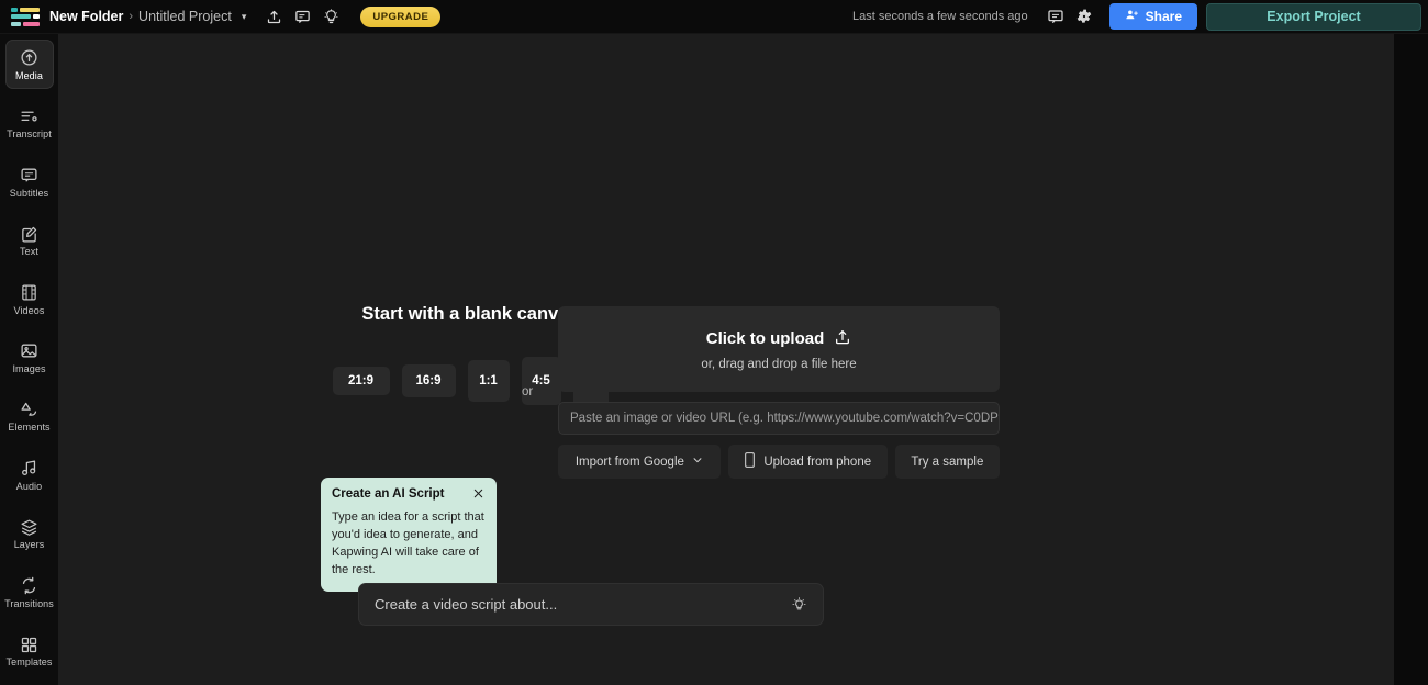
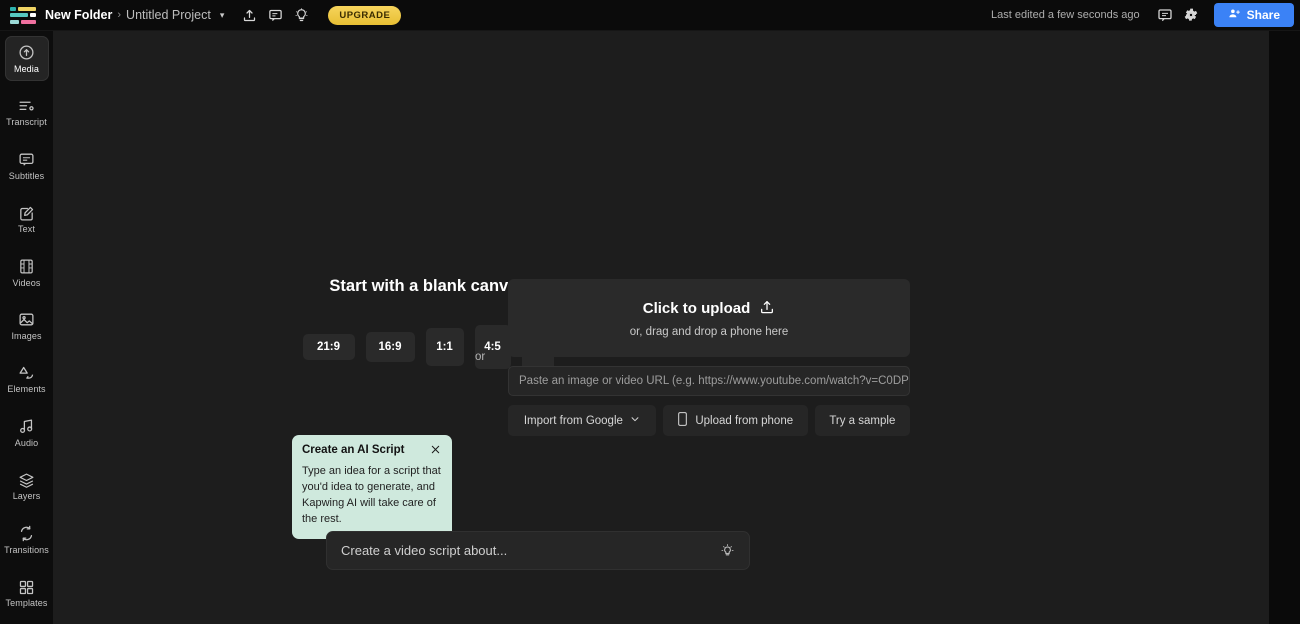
  New Folder
  ›
  Untitled Project
  ▾
  UPGRADE
- Last seconds a few seconds ago
+ Last edited a few seconds ago
  Share
- Export Project
  Media
  Transcript
  Subtitles
  Text
  Videos
  Images
  Elements
  Audio
  Layers
  Transitions
  Templates
  Start with a blank canv
  21:9
  16:9
  1:1
  4:5
  or
  Click to upload
- or, drag and drop a file here
+ or, drag and drop a phone here
  Paste an image or video URL (e.g. https://www.youtube.com/watch?v=C0DP
  Import from Google
  Upload from phone
  Try a sample
  Create an AI Script
  Type an idea for a script that you'd idea to generate, and Kapwing AI will take care of the rest.
  Create a video script about...
